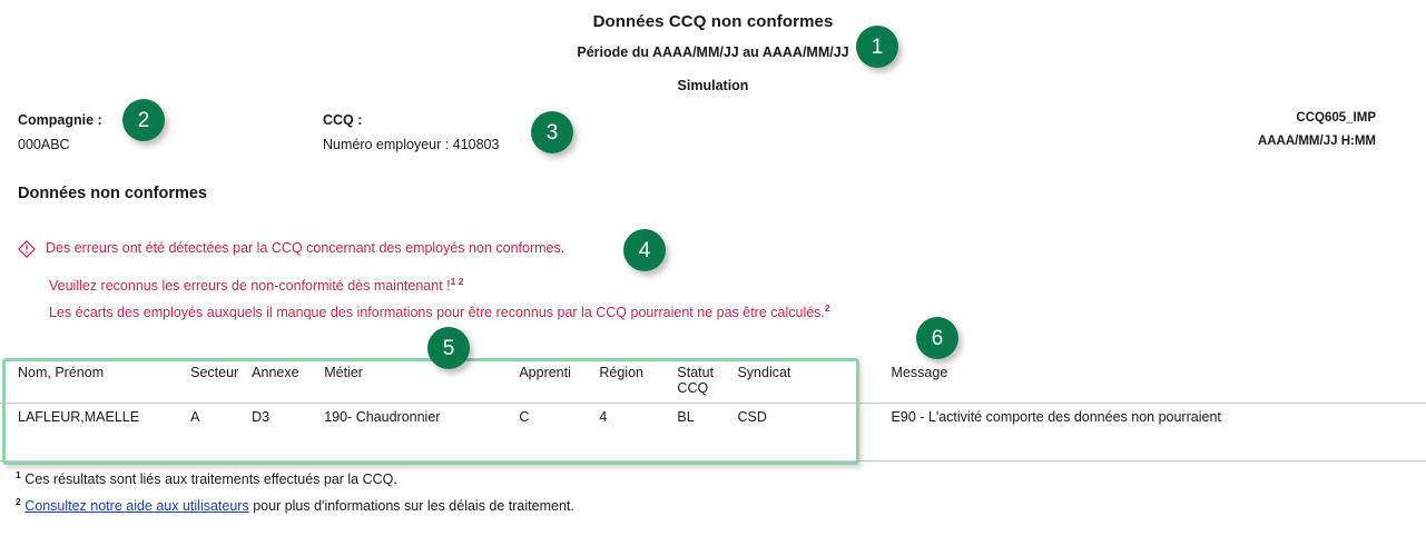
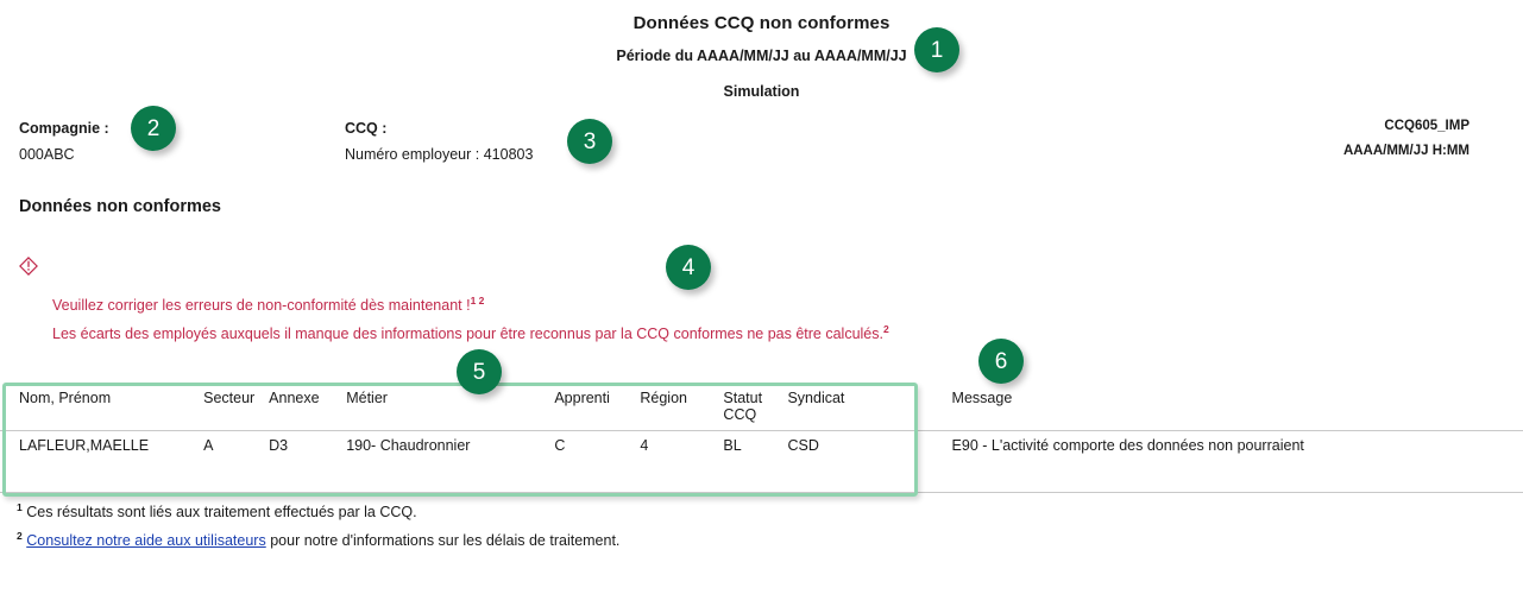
  Données CCQ non conformes
  Période du AAAA/MM/JJ au AAAA/MM/JJ
  Simulation
  Compagnie :
  000ABC
  CCQ :
  Numéro employeur : 410803
  CCQ605_IMP
  AAAA/MM/JJ H:MM
  Données non conformes
- Des erreurs ont été détectées par la CCQ concernant des employés non conformes.
- Veuillez reconnus les erreurs de non-conformité dès maintenant !1 2
+ Veuillez corriger les erreurs de non-conformité dès maintenant !1 2
- Les écarts des employés auxquels il manque des informations pour être reconnus par la CCQ pourraient ne pas être calculés.2
+ Les écarts des employés auxquels il manque des informations pour être reconnus par la CCQ conformes ne pas être calculés.2
  Nom, Prénom	Secteur	Annexe	Métier	Apprenti	Région	Statut CCQ	Syndicat	Message
  LAFLEUR,MAELLE	A	D3	190- Chaudronnier	C	4	BL	CSD	E90 - L'activité comporte des données non pourraient
- 1 Ces résultats sont liés aux traitements effectués par la CCQ.
+ 1 Ces résultats sont liés aux traitement effectués par la CCQ.
- 2 Consultez notre aide aux utilisateurs pour plus d'informations sur les délais de traitement.
+ 2 Consultez notre aide aux utilisateurs pour notre d'informations sur les délais de traitement.
  1
  2
  3
  4
  5
  6
